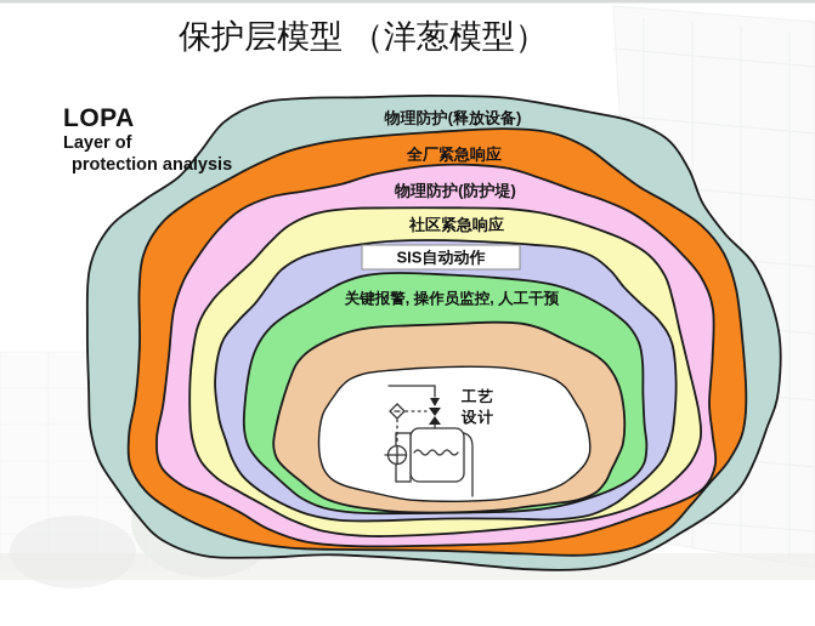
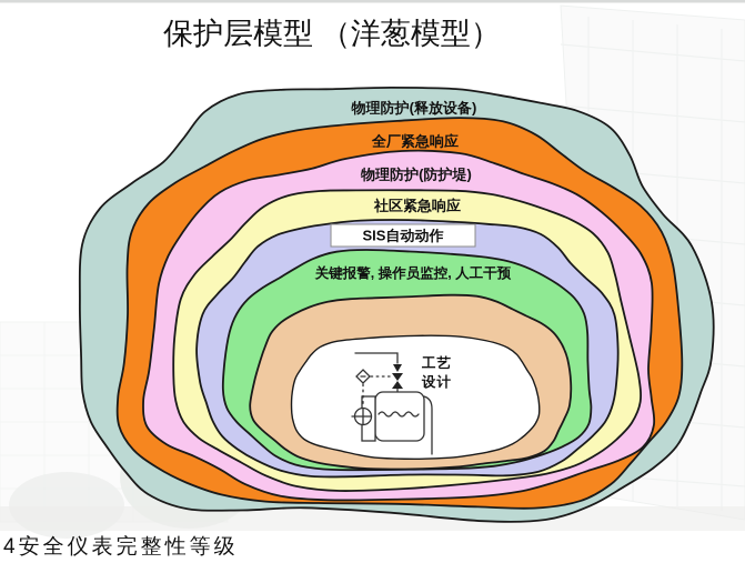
  保护层模型 （洋葱模型）
- LOPA
- Layer of
- protection analysis
  物理防护(释放设备)
  全厂紧急响应
  物理防护(防护堤)
  社区紧急响应
  SIS自动动作
  关键报警, 操作员监控, 人工干预
  工艺设计
+ 4安全仪表完整性等级
